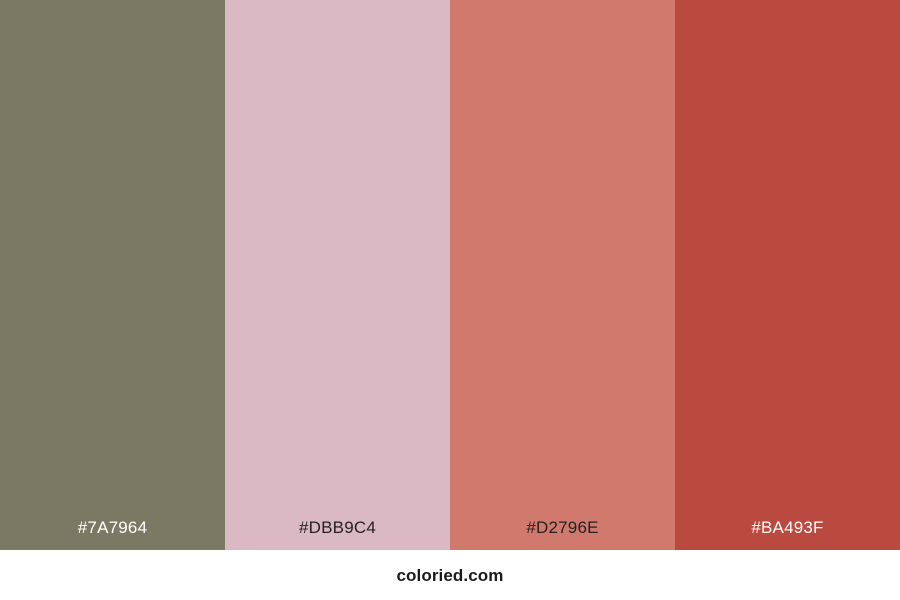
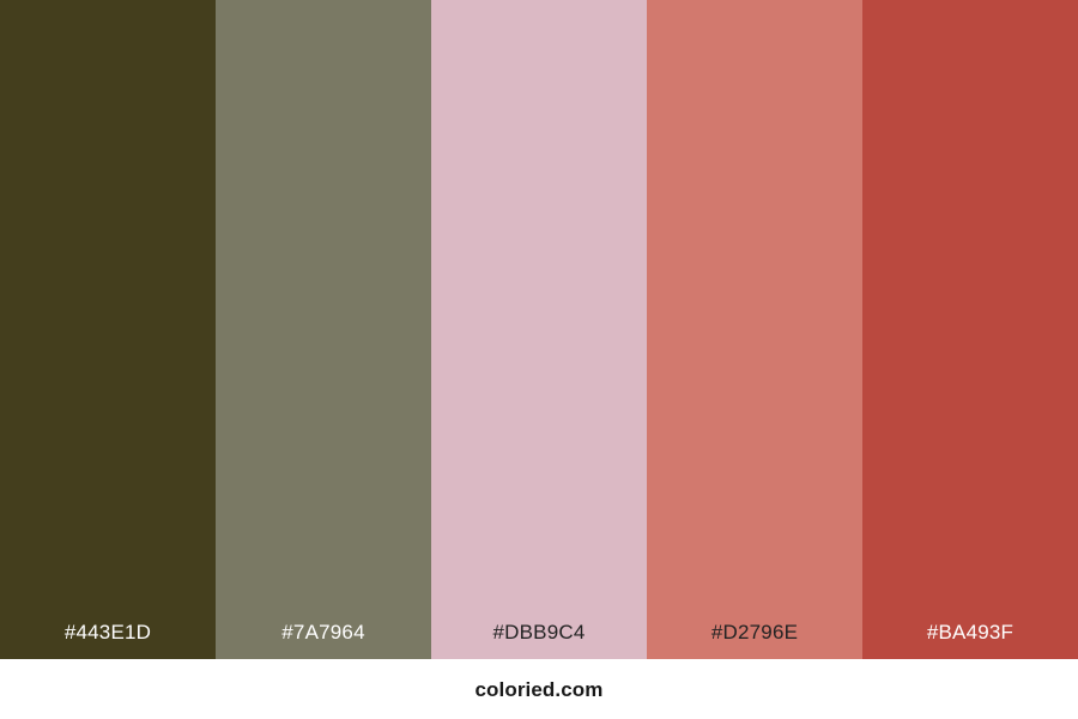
+ #443E1D
  #7A7964
  #DBB9C4
  #D2796E
  #BA493F
  coloried.com
